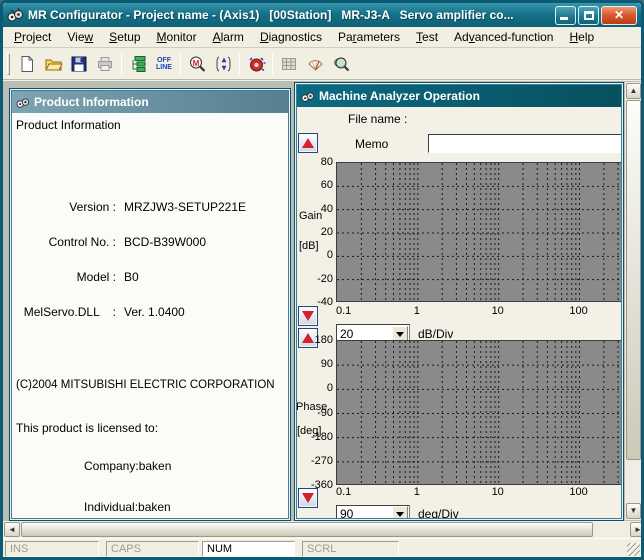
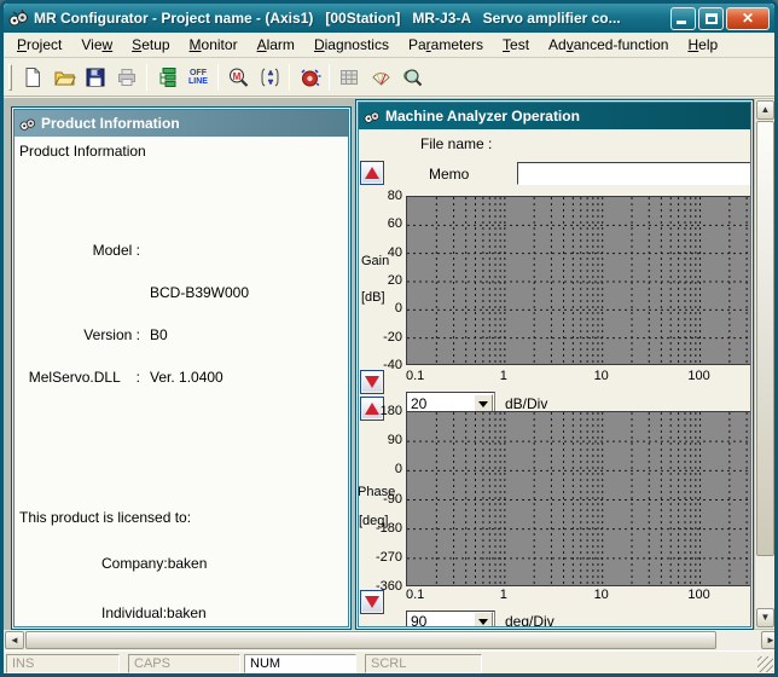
  MR Configurator - Project name - (Axis1) [00Station] MR-J3-A Servo amplifier co...
  ✕
  Project
  View
  Setup
  Monitor
  Alarm
  Diagnostics
  Parameters
  Test
  Advanced-function
  Help
  M
  Product Information
  Product Information
- Version :
+ Model :
- MRZJW3-SETUP221E
- Control No. :
  BCD-B39W000
- Model :
+ Version :
  B0
  MelServo.DLL :
  Ver. 1.0400
- (C)2004 MITSUBISHI ELECTRIC CORPORATION
  This product is licensed to:
  Company:baken
  Individual:baken
  Machine Analyzer Operation
  File name :
  Memo
  Gain
  [dB]
  20
  dB/Div
  Phase
  [deg]
  90
  deg/Div
  80
  60
  40
  20
  0
  -20
  -40
  0.1
  1
  10
  100
  180
  90
  0
  -90
  -180
  -270
  -360
  0.1
  1
  10
  100
  ▲
  ▼
  ◄
  ►
  INS
  CAPS
  NUM
  SCRL
